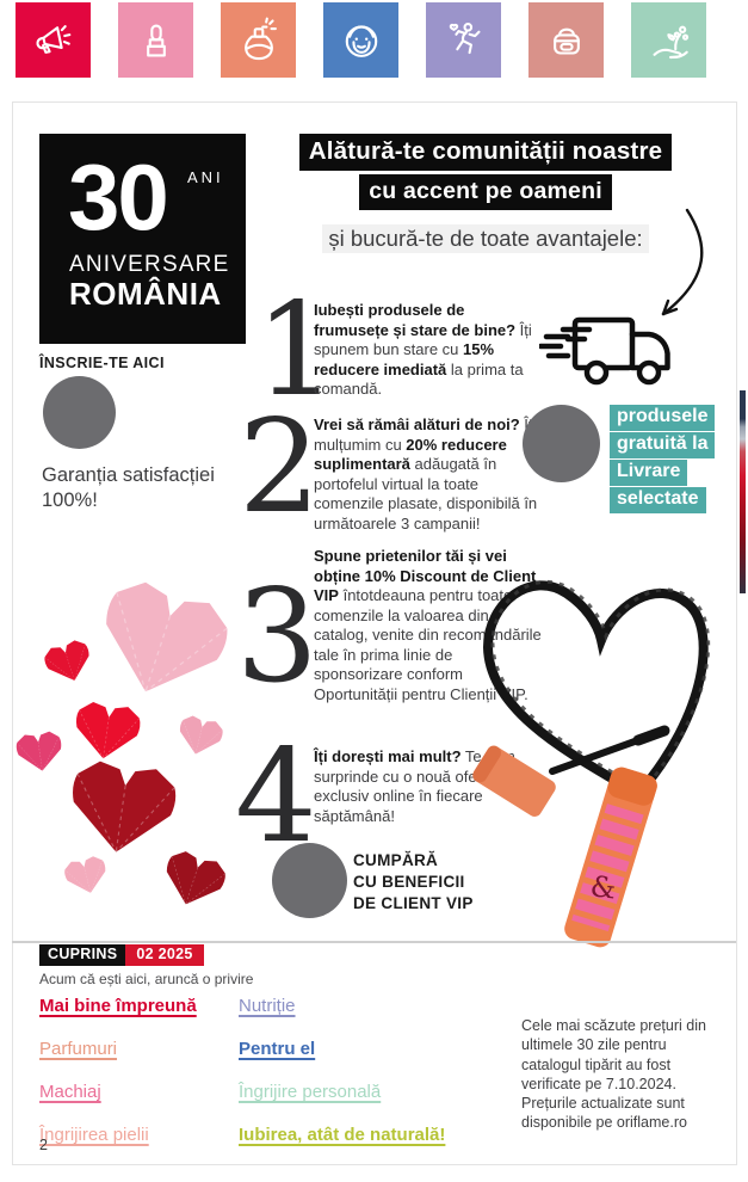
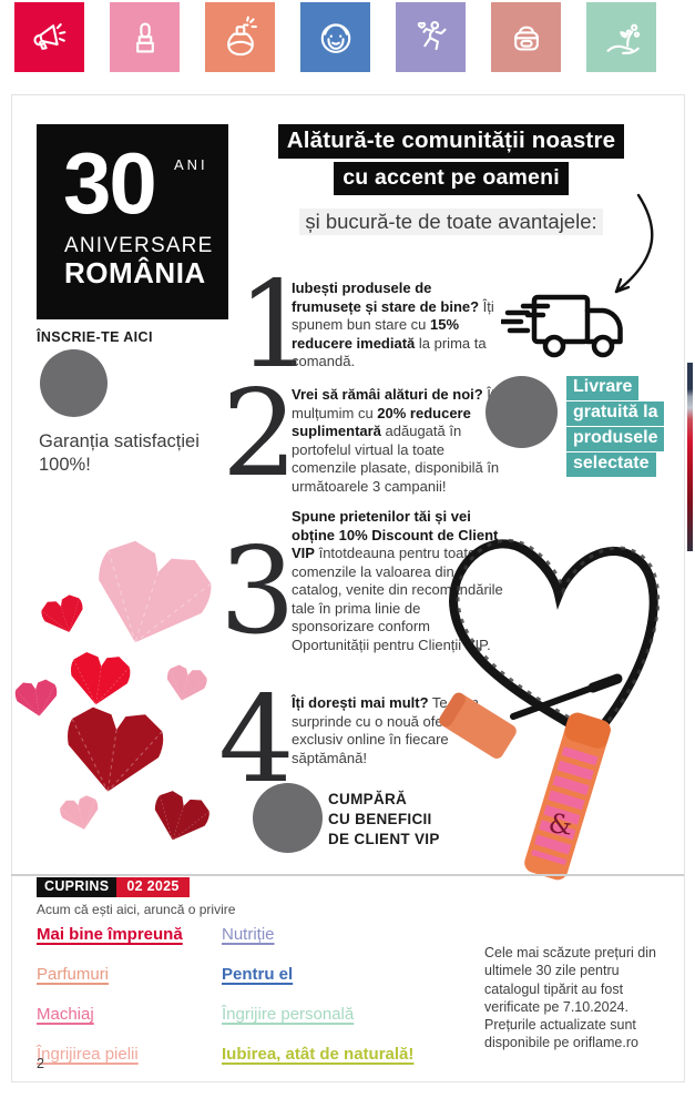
  30
  ANI
  ANIVERSARE
  ROMÂNIA
  Alătură-te comunității noastre
  cu accent pe oameni
  și bucură-te de toate avantajele:
  ÎNSCRIE-TE AICI
  Garanția satisfacției 100%!
  1
  2
  3
  4
  Iubești produsele de frumusețe și stare de bine? Îți spunem bun stare cu 15% reducere imediată la prima ta comandă.
  Vrei să rămâi alături de noi? mulțumim cu 20% reducere suplimentară adăugată în portofelul virtual la toate comenzile plasate, disponibilă în următoarele 3 campanii!
  Spune prietenilor tăi și vei obține 10% Discount de Client VIP întotdeauna pentru toat comenzile la valoarea din catalog, venite din recomndările tale în prima linie de sponsorizare conform Oportunității pentru CliențiiIP.
  Îți dorești mai mult? Te surprinde cu o nouă ofe exclusiv online în fiecare săptămână!
- produsele
+ Livrare
  gratuită la
- Livrare
+ produsele
  selectate
  CUMPĂRĂ
  CU BENEFICII
  DE CLIENT VIP
  CUPRINS
  02 2025
  Acum că ești aici, aruncă o privire
  Mai bine împreună
  Nutriție
  Parfumuri
  Pentru el
  Machiaj
  Îngrijire personală
  Îngrijirea pielii
  Iubirea, atât de naturală!
  Cele mai scăzute prețuri din ultimele 30 zile pentru catalogul tipărit au fost verificate pe 7.10.2024. Prețurile actualizate sunt disponibile pe oriflame.ro
  2
